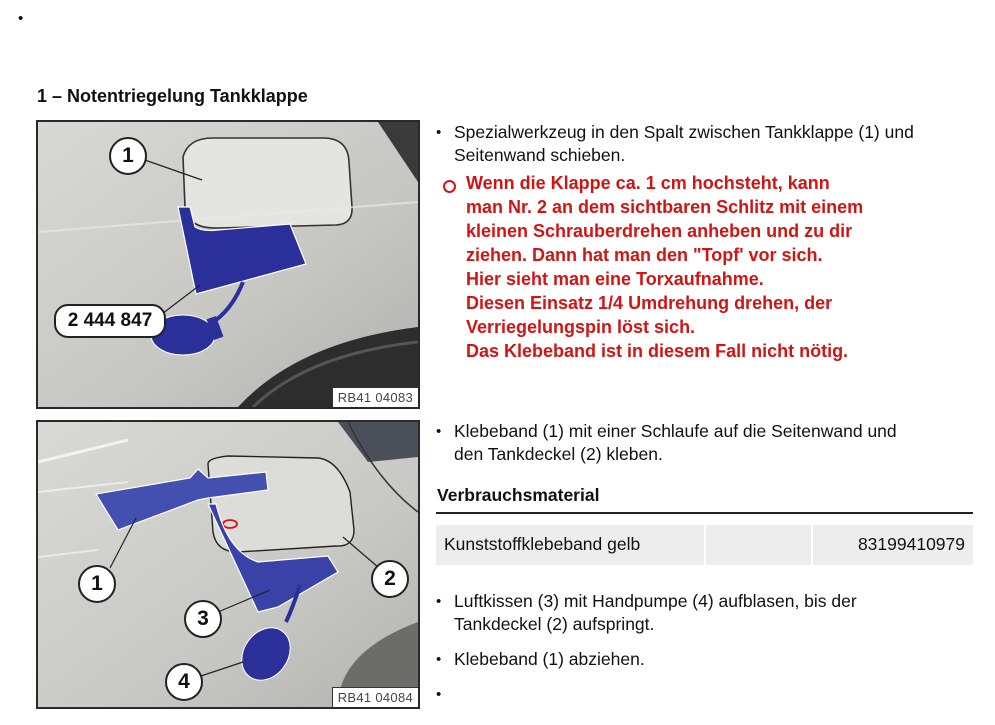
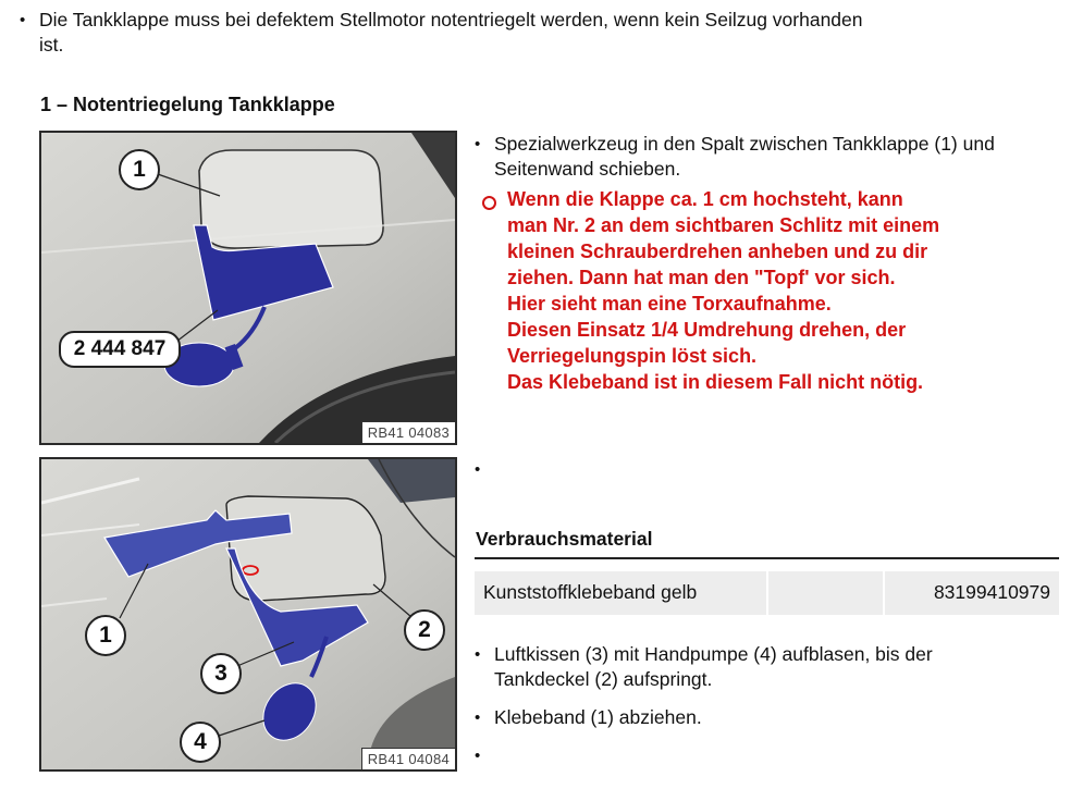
  •
+ Die Tankklappe muss bei defektem Stellmotor notentriegelt werden, wenn kein Seilzug vorhanden
+ ist.
  1 – Notentriegelung Tankklappe
  1
  2 444 847
  RB41 04083
  1
  2
  3
  4
  RB41 04084
  •
  Spezialwerkzeug in den Spalt zwischen Tankklappe (1) und
  Seitenwand schieben.
  Wenn die Klappe ca. 1 cm hochsteht, kann
  man Nr. 2 an dem sichtbaren Schlitz mit einem
  kleinen Schrauberdrehen anheben und zu dir
  ziehen. Dann hat man den "Topf' vor sich.
  Hier sieht man eine Torxaufnahme.
  Diesen Einsatz 1/4 Umdrehung drehen, der
  Verriegelungspin löst sich.
  Das Klebeband ist in diesem Fall nicht nötig.
  •
- Klebeband (1) mit einer Schlaufe auf die Seitenwand und
- den Tankdeckel (2) kleben.
  Verbrauchsmaterial
  Kunststoffklebeband gelb
  83199410979
  •
  Luftkissen (3) mit Handpumpe (4) aufblasen, bis der
  Tankdeckel (2) aufspringt.
  •
  Klebeband (1) abziehen.
  •
